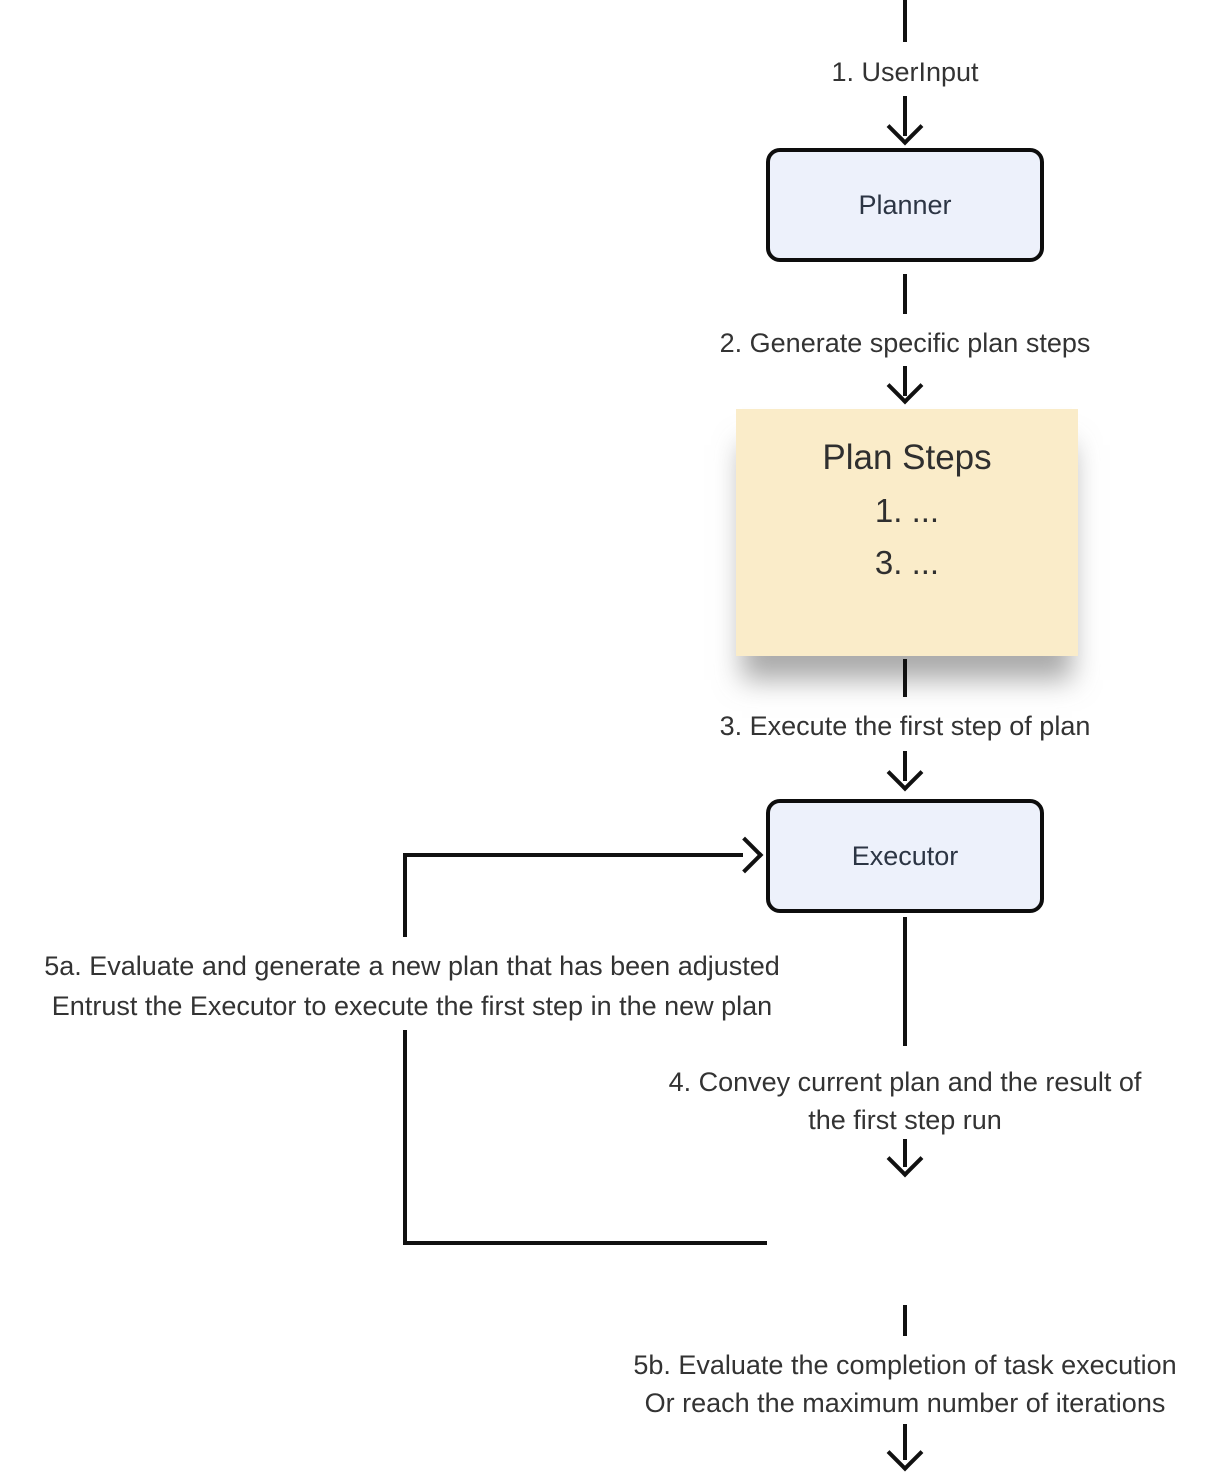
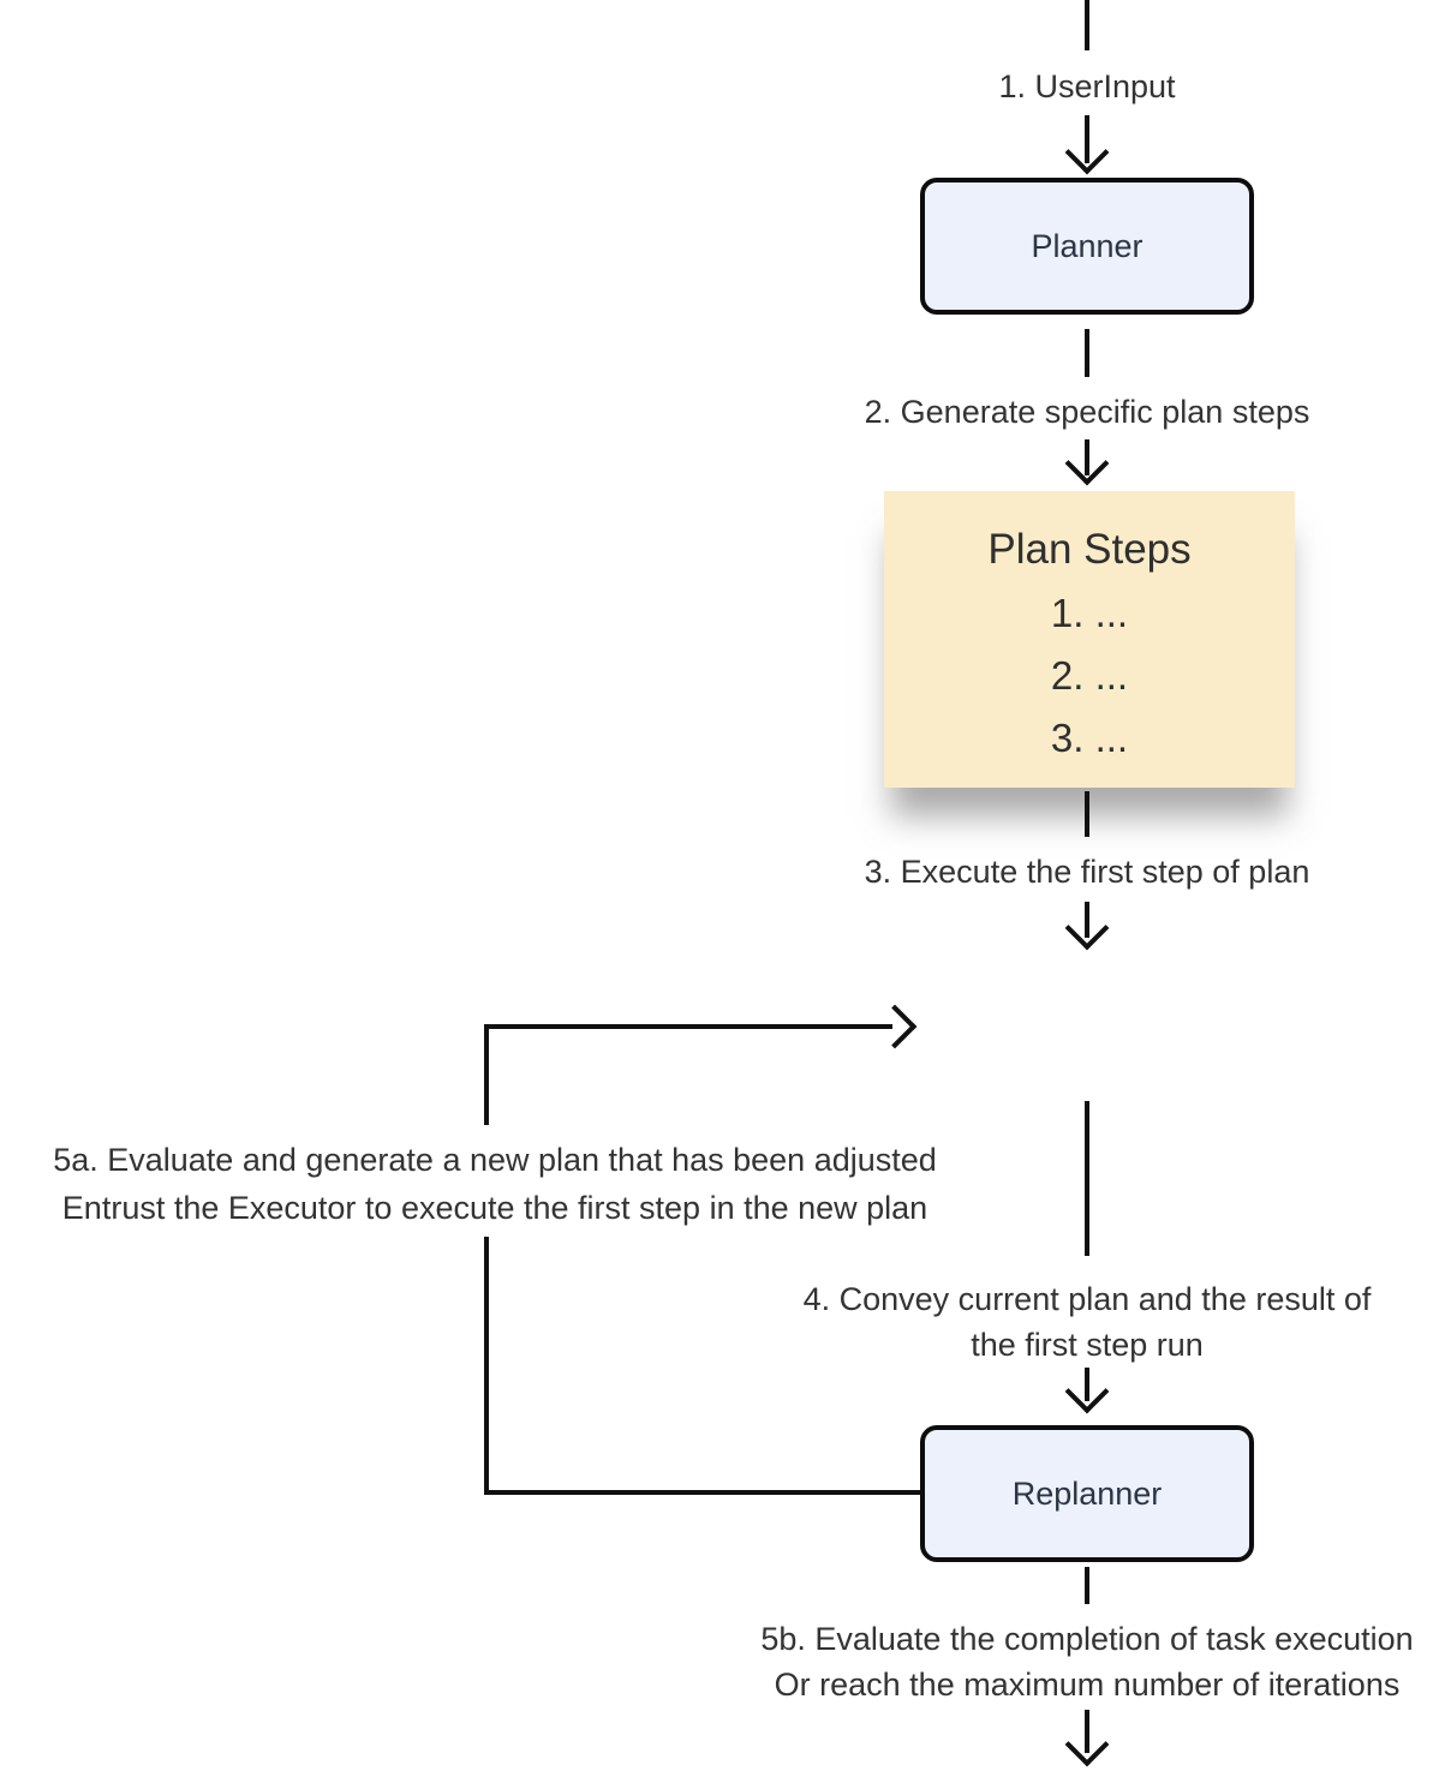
  1. UserInput
  Planner
  2. Generate specific plan steps
  Plan Steps
  1. ...
+ 2. ...
  3. ...
  3. Execute the first step of plan
- Executor
  4. Convey current plan and the result of
  the first step run
+ Replanner
  5b. Evaluate the completion of task execution
  Or reach the maximum number of iterations
  5a. Evaluate and generate a new plan that has been adjusted
  Entrust the Executor to execute the first step in the new plan
